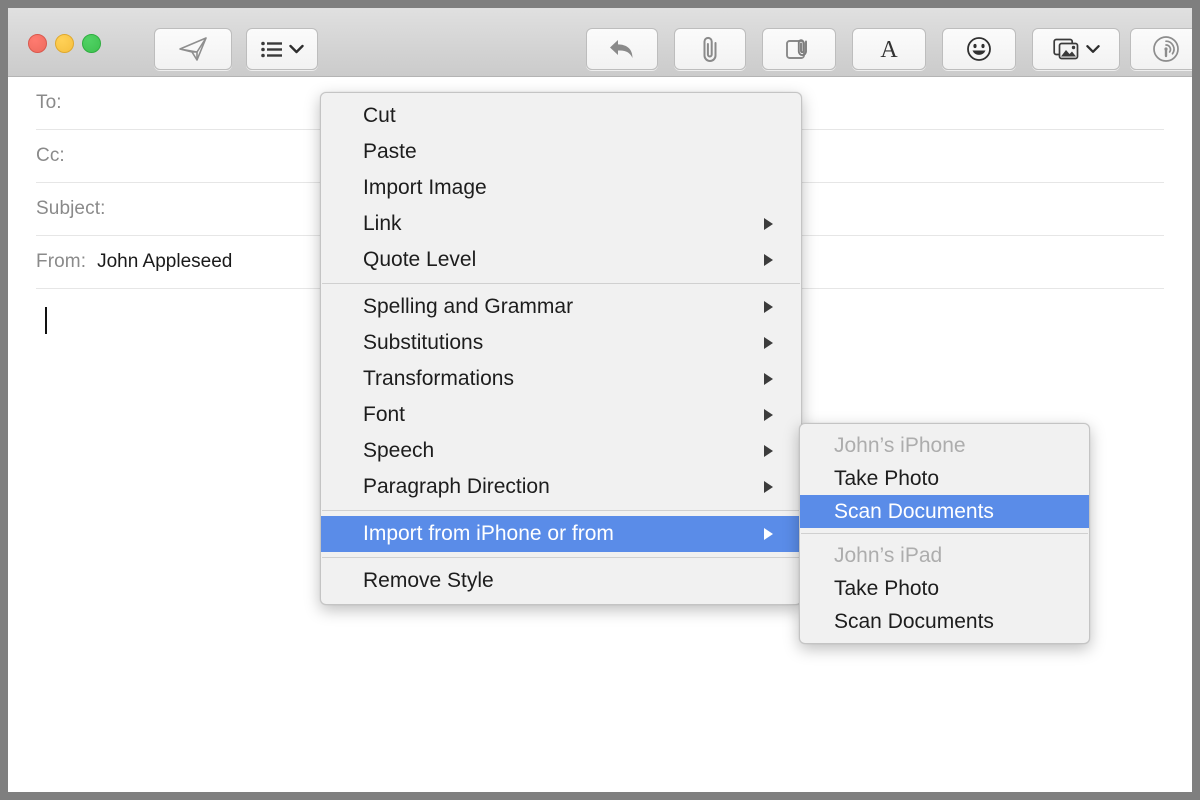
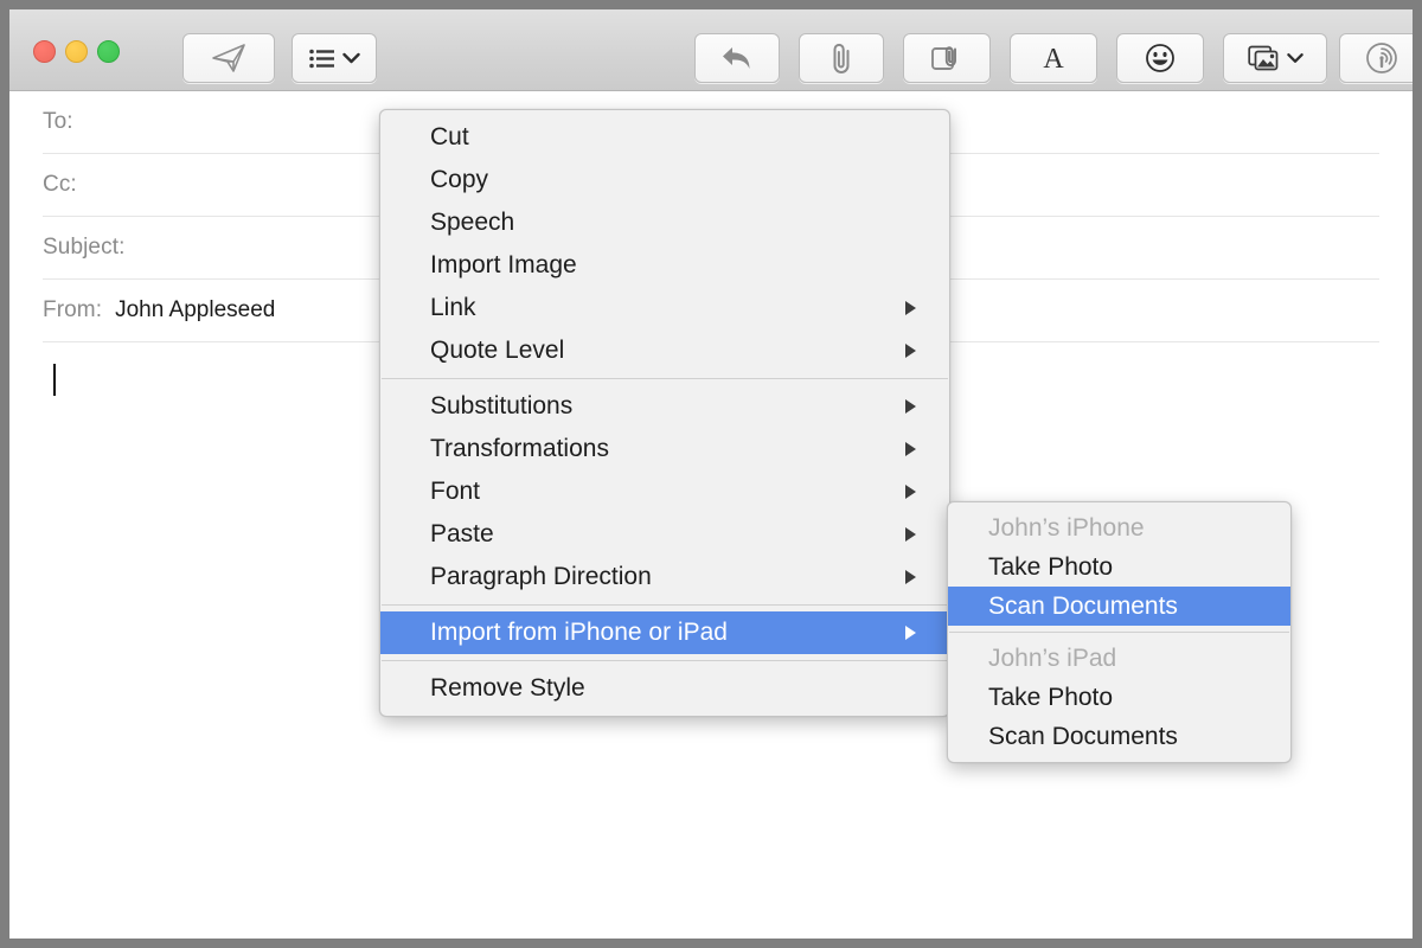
  A
  To:
  Cc:
  Subject:
  From:
  John Appleseed
  Cut
+ Copy
- Paste
+ Speech
  Import Image
  Link
  Quote Level
- Spelling and Grammar
  Substitutions
  Transformations
  Font
- Speech
+ Paste
  Paragraph Direction
- Import from iPhone or from
+ Import from iPhone or iPad
  Remove Style
  John’s iPhone
  Take Photo
  Scan Documents
  John’s iPad
  Take Photo
  Scan Documents
